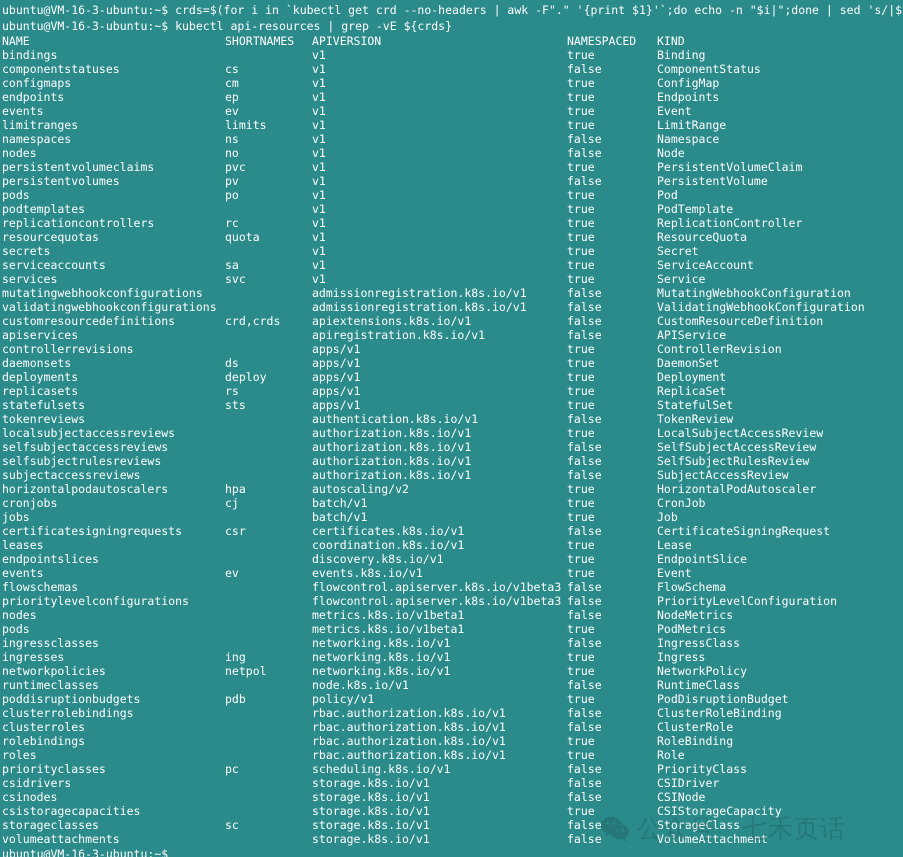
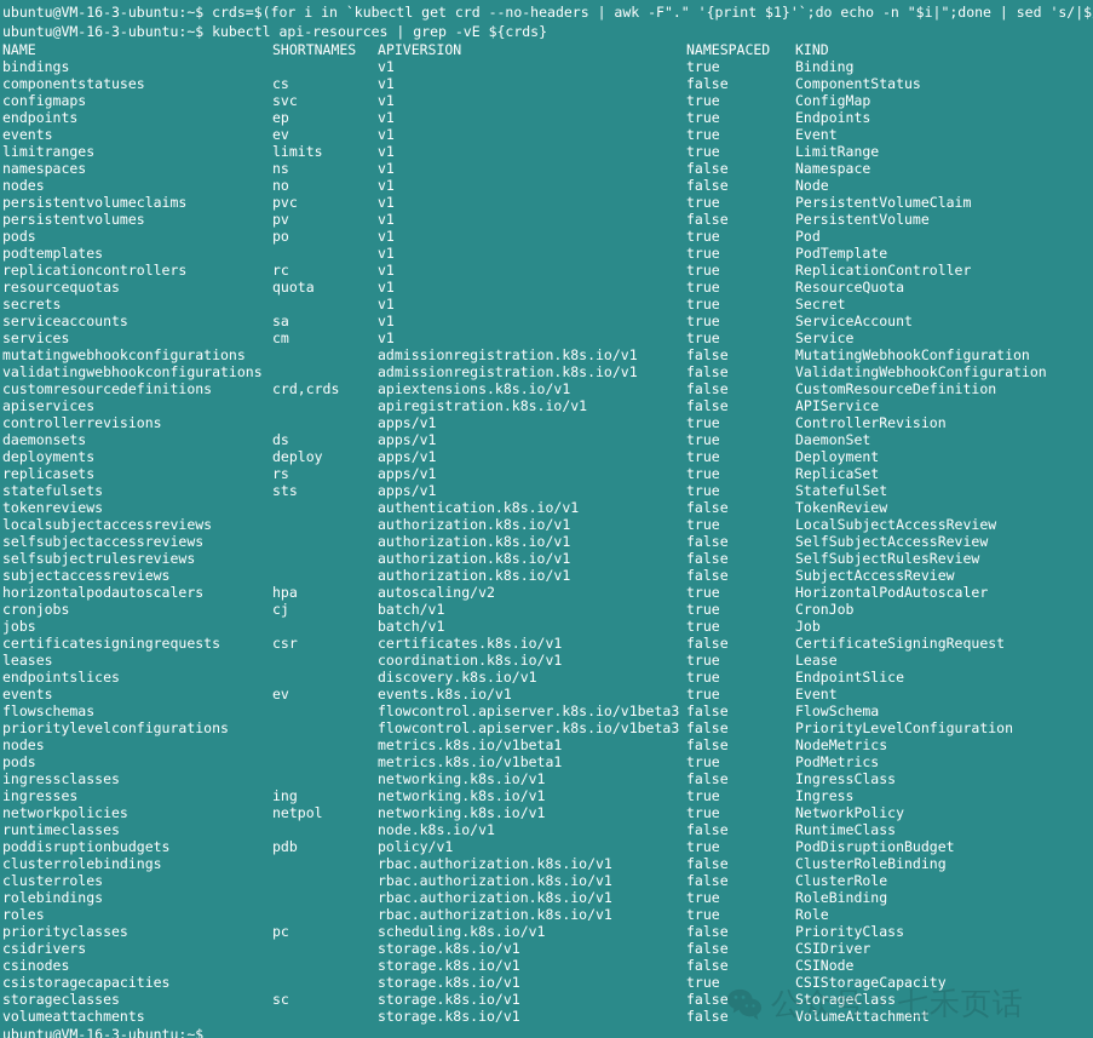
  ubuntu@VM-16-3-ubuntu:~$ crds=$(for i in `kubectl get crd --no-headers | awk -F"." '{print $1}'`;do echo -n "$i|";done | sed 's/|$
  ubuntu@VM-16-3-ubuntu:~$ kubectl api-resources | grep -vE ${crds}
  NAME
  SHORTNAMES
  APIVERSION
  NAMESPACED
  KIND
  bindings
  v1
  true
  Binding
  componentstatuses
  cs
  v1
  false
  ComponentStatus
  configmaps
- cm
+ svc
  v1
  true
  ConfigMap
  endpoints
  ep
  v1
  true
  Endpoints
  events
  ev
  v1
  true
  Event
  limitranges
  limits
  v1
  true
  LimitRange
  namespaces
  ns
  v1
  false
  Namespace
  nodes
  no
  v1
  false
  Node
  persistentvolumeclaims
  pvc
  v1
  true
  PersistentVolumeClaim
  persistentvolumes
  pv
  v1
  false
  PersistentVolume
  pods
  po
  v1
  true
  Pod
  podtemplates
  v1
  true
  PodTemplate
  replicationcontrollers
  rc
  v1
  true
  ReplicationController
  resourcequotas
  quota
  v1
  true
  ResourceQuota
  secrets
  v1
  true
  Secret
  serviceaccounts
  sa
  v1
  true
  ServiceAccount
  services
- svc
+ cm
  v1
  true
  Service
  mutatingwebhookconfigurations
  admissionregistration.k8s.io/v1
  false
  MutatingWebhookConfiguration
  validatingwebhookconfigurations
  admissionregistration.k8s.io/v1
  false
  ValidatingWebhookConfiguration
  customresourcedefinitions
  crd,crds
  apiextensions.k8s.io/v1
  false
  CustomResourceDefinition
  apiservices
  apiregistration.k8s.io/v1
  false
  APIService
  controllerrevisions
  apps/v1
  true
  ControllerRevision
  daemonsets
  ds
  apps/v1
  true
  DaemonSet
  deployments
  deploy
  apps/v1
  true
  Deployment
  replicasets
  rs
  apps/v1
  true
  ReplicaSet
  statefulsets
  sts
  apps/v1
  true
  StatefulSet
  tokenreviews
  authentication.k8s.io/v1
  false
  TokenReview
  localsubjectaccessreviews
  authorization.k8s.io/v1
  true
  LocalSubjectAccessReview
  selfsubjectaccessreviews
  authorization.k8s.io/v1
  false
  SelfSubjectAccessReview
  selfsubjectrulesreviews
  authorization.k8s.io/v1
  false
  SelfSubjectRulesReview
  subjectaccessreviews
  authorization.k8s.io/v1
  false
  SubjectAccessReview
  horizontalpodautoscalers
  hpa
  autoscaling/v2
  true
  HorizontalPodAutoscaler
  cronjobs
  cj
  batch/v1
  true
  CronJob
  jobs
  batch/v1
  true
  Job
  certificatesigningrequests
  csr
  certificates.k8s.io/v1
  false
  CertificateSigningRequest
  leases
  coordination.k8s.io/v1
  true
  Lease
  endpointslices
  discovery.k8s.io/v1
  true
  EndpointSlice
  events
  ev
  events.k8s.io/v1
  true
  Event
  flowschemas
  flowcontrol.apiserver.k8s.io/v1beta3
  false
  FlowSchema
  prioritylevelconfigurations
  flowcontrol.apiserver.k8s.io/v1beta3
  false
  PriorityLevelConfiguration
  nodes
  metrics.k8s.io/v1beta1
  false
  NodeMetrics
  pods
  metrics.k8s.io/v1beta1
  true
  PodMetrics
  ingressclasses
  networking.k8s.io/v1
  false
  IngressClass
  ingresses
  ing
  networking.k8s.io/v1
  true
  Ingress
  networkpolicies
  netpol
  networking.k8s.io/v1
  true
  NetworkPolicy
  runtimeclasses
  node.k8s.io/v1
  false
  RuntimeClass
  poddisruptionbudgets
  pdb
  policy/v1
  true
  PodDisruptionBudget
  clusterrolebindings
  rbac.authorization.k8s.io/v1
  false
  ClusterRoleBinding
  clusterroles
  rbac.authorization.k8s.io/v1
  false
  ClusterRole
  rolebindings
  rbac.authorization.k8s.io/v1
  true
  RoleBinding
  roles
  rbac.authorization.k8s.io/v1
  true
  Role
  priorityclasses
  pc
  scheduling.k8s.io/v1
  false
  PriorityClass
  csidrivers
  storage.k8s.io/v1
  false
  CSIDriver
  csinodes
  storage.k8s.io/v1
  false
  CSINode
  csistoragecapacities
  storage.k8s.io/v1
  true
  CSIStorageCapacity
  storageclasses
  sc
  storage.k8s.io/v1
  false
  StorageClass
  volumeattachments
  storage.k8s.io/v1
  false
  VolumeAttachment
  ubuntu@VM-16-3-ubuntu:~$
  公众号 · 七禾页话
